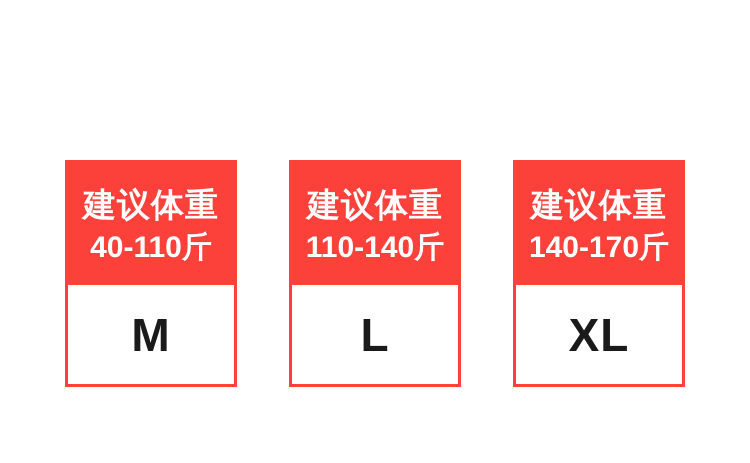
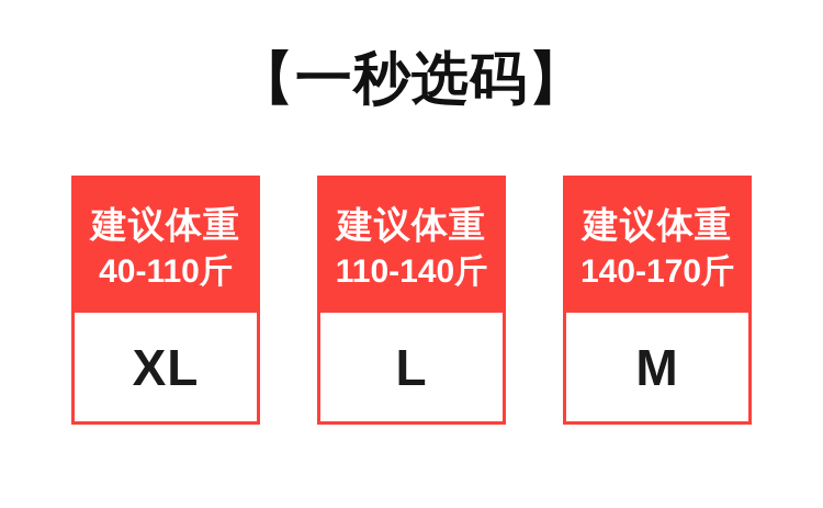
+ 【一秒选码】
  建议体重
  40-110斤
- M
+ XL
  建议体重
  110-140斤
  L
  建议体重
  140-170斤
- XL
+ M
